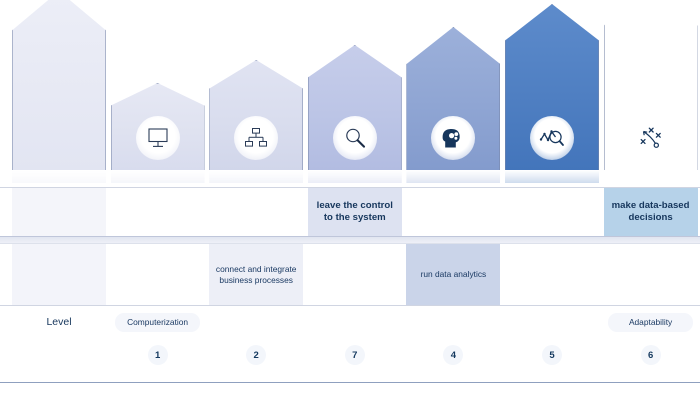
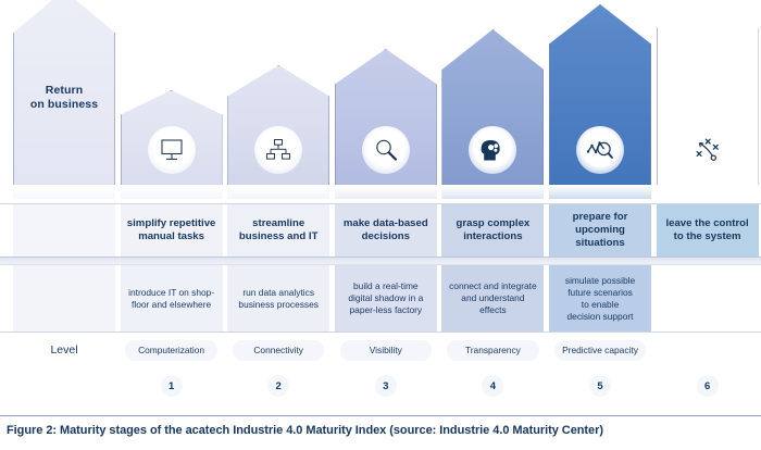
  Level
+ Return
+ on business
+ simplify repetitive
+ manual tasks
+ introduce IT on shop-
+ floor and elsewhere
  Computerization
  1
+ streamline
+ business and IT
- connect and integrate
+ run data analytics
  business processes
+ Connectivity
  2
- leave the control
+ make data-based
- to the system
+ decisions
+ build a real-time
+ digital shadow in a
+ paper-less factory
+ Visibility
- 7
+ 3
+ grasp complex
+ interactions
- run data analytics
+ connect and integrate
+ and understand effects
+ Transparency
  4
+ prepare for
+ upcoming situations
+ simulate possible
+ future scenarios
+ to enable
+ decision support
+ Predictive capacity
  5
- make data-based
+ leave the control
- decisions
+ to the system
- Adaptability
  6
+ Figure 2: Maturity stages of the acatech Industrie 4.0 Maturity Index (source: Industrie 4.0 Maturity Center)
